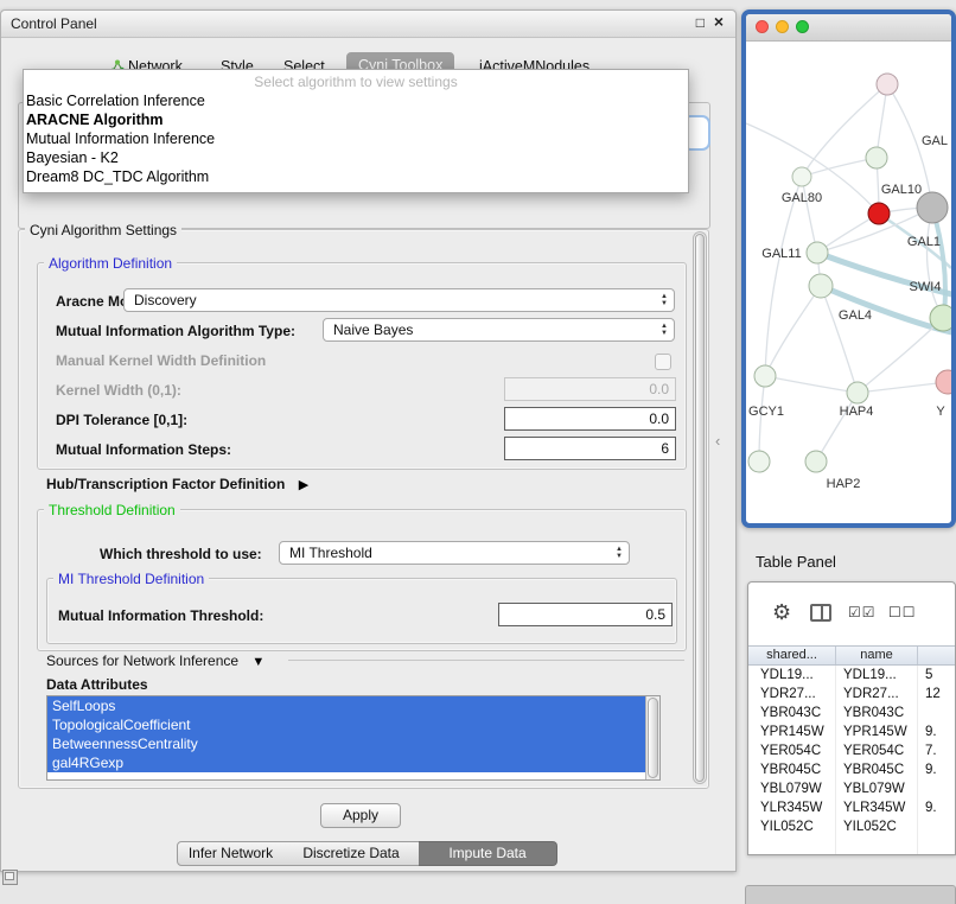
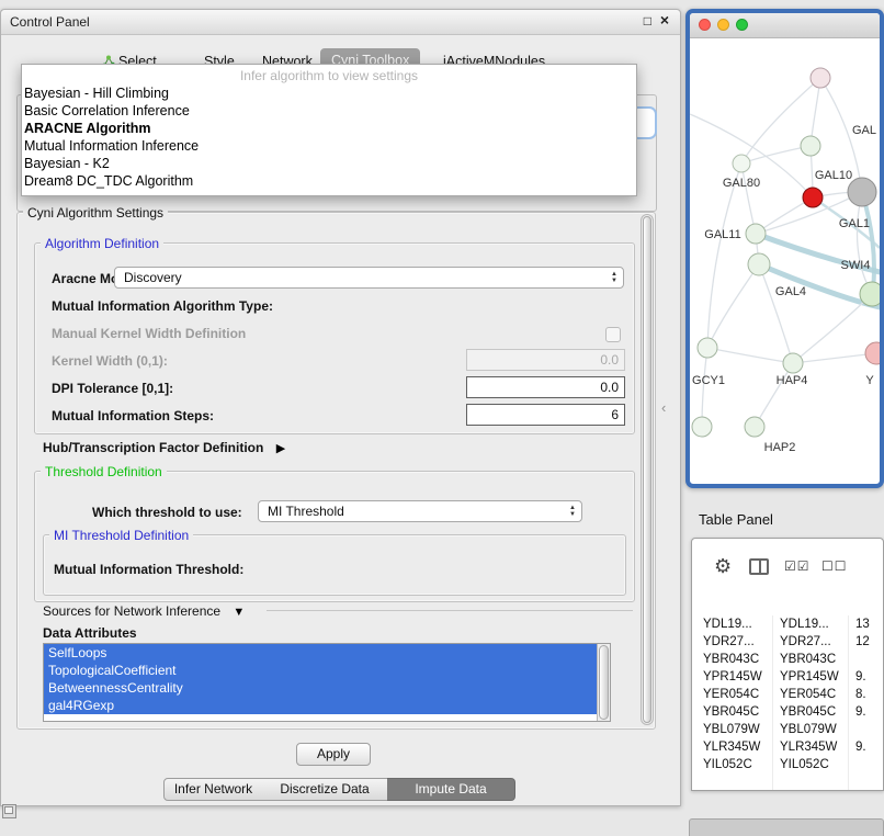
  Control Panel
  □
  ×
- Network
+ Select
  Style
- Select
+ Network
  Cyni Toolbox
  jActiveMNodules
- Select algorithm to view settings
+ Infer algorithm to view settings
+ Bayesian - Hill Climbing
  Basic Correlation Inference
  ARACNE Algorithm
  Mutual Information Inference
  Bayesian - K2
  Dream8 DC_TDC Algorithm
  Cyni Algorithm Settings
  Algorithm Definition
  Discovery
  Mutual Information Algorithm Type:
- Naive Bayes
  Manual Kernel Width Definition
  Kernel Width (0,1):
  0.0
  DPI Tolerance [0,1]:
  0.0
  Mutual Information Steps:
  6
  Hub/Transcription Factor Definition ▶
  Threshold Definition
  Which threshold to use:
  MI Threshold
  MI Threshold Definition
  Mutual Information Threshold:
- 0.5
  Sources for Network Inference ▼
  Data Attributes
  SelfLoops
  TopologicalCoefficient
  BetweennessCentrality
  gal4RGexp
  Apply
  Infer Network
  Discretize Data
  Impute Data
  ‹
  GAL
  GAL80
  GAL10
  GAL1
  GAL11
  SWI4
  GAL4
  GCY1
  HAP4
  Y
  HAP2
  Table Panel
  ⚙
  ☑☑
  ☐☐
- shared...
- name
  YDL19...
  YDL19...
- 5
+ 13
  YDR27...
  YDR27...
  12
  YBR043C
  YBR043C
  YPR145W
  YPR145W
  9.
  YER054C
  YER054C
- 7.
+ 8.
  YBR045C
  YBR045C
  9.
  YBL079W
  YBL079W
  YLR345W
  YLR345W
  9.
  YIL052C
  YIL052C
